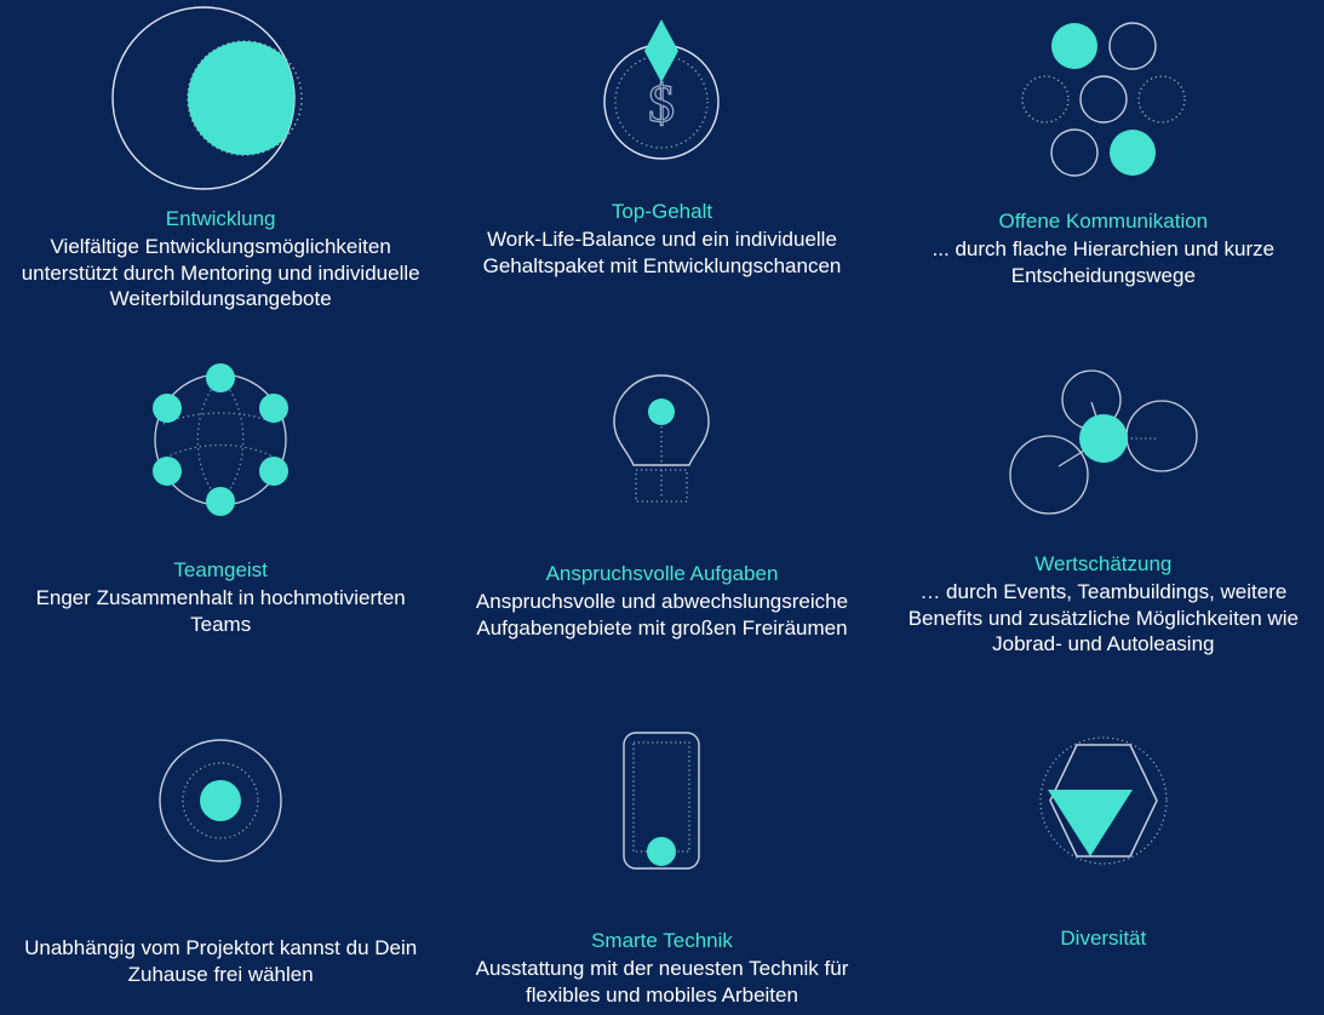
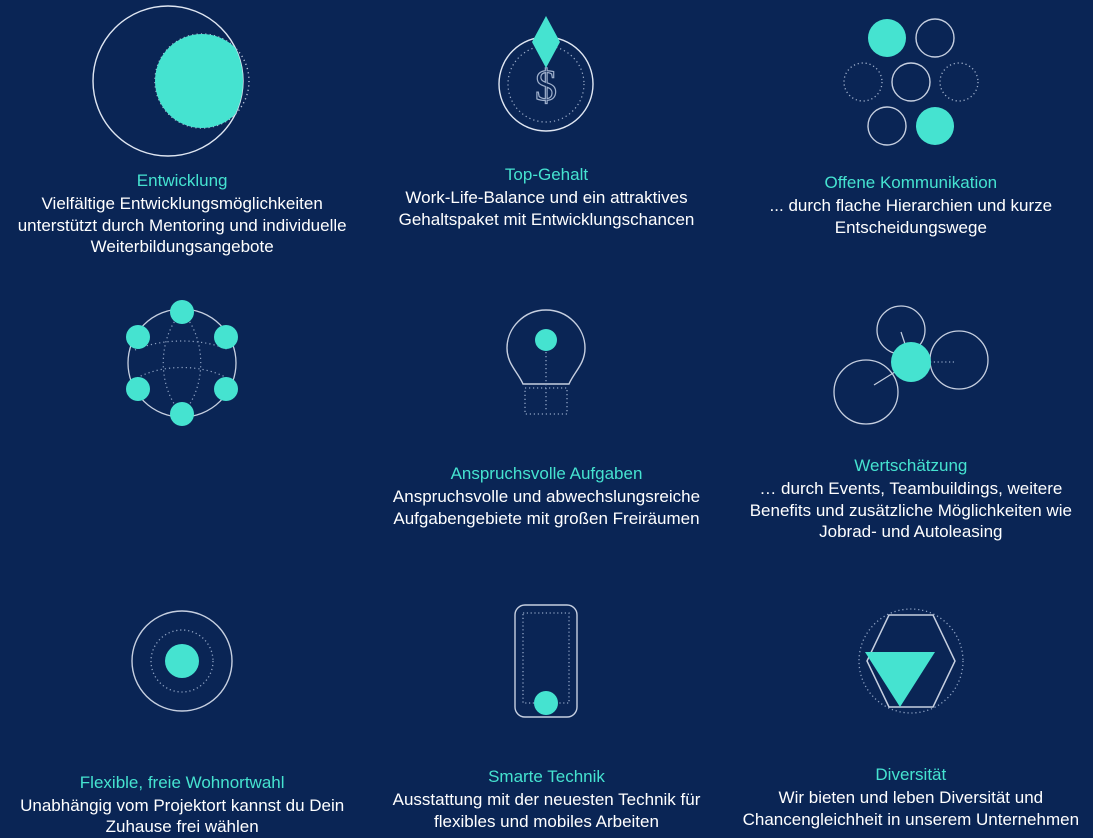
  Entwicklung
  Vielfältige Entwicklungsmöglichkeiten unterstützt durch Mentoring und individuelle Weiterbildungsangebote
  $
  Top-Gehalt
- Work-Life-Balance und ein individuelle Gehaltspaket mit Entwicklungschancen
+ Work-Life-Balance und ein attraktives Gehaltspaket mit Entwicklungschancen
  Offene Kommunikation
  ... durch flache Hierarchien und kurze Entscheidungswege
- Teamgeist
- Enger Zusammenhalt in hochmotivierten Teams
  Anspruchsvolle Aufgaben
  Anspruchsvolle und abwechslungsreiche Aufgabengebiete mit großen Freiräumen
  Wertschätzung
  … durch Events, Teambuildings, weitere Benefits und zusätzliche Möglichkeiten wie Jobrad- und Autoleasing
+ Flexible, freie Wohnortwahl
  Unabhängig vom Projektort kannst du Dein Zuhause frei wählen
  Smarte Technik
  Ausstattung mit der neuesten Technik für flexibles und mobiles Arbeiten
  Diversität
+ Wir bieten und leben Diversität und Chancengleichheit in unserem Unternehmen
